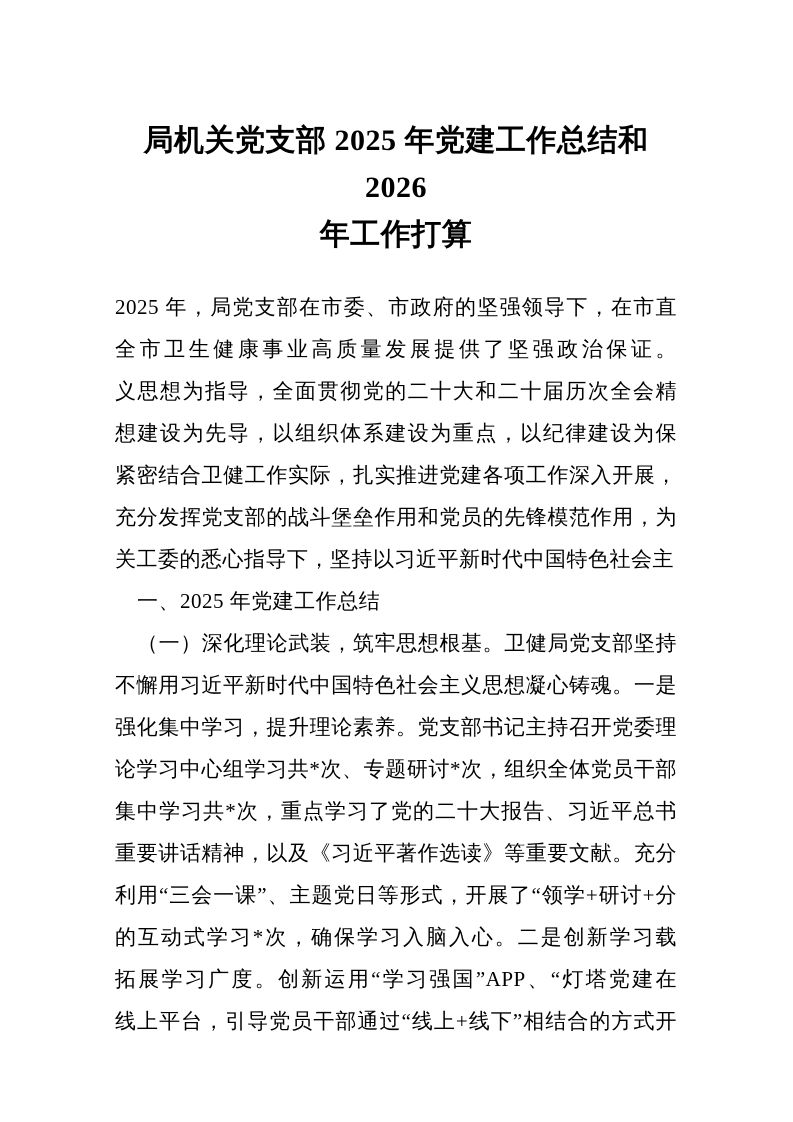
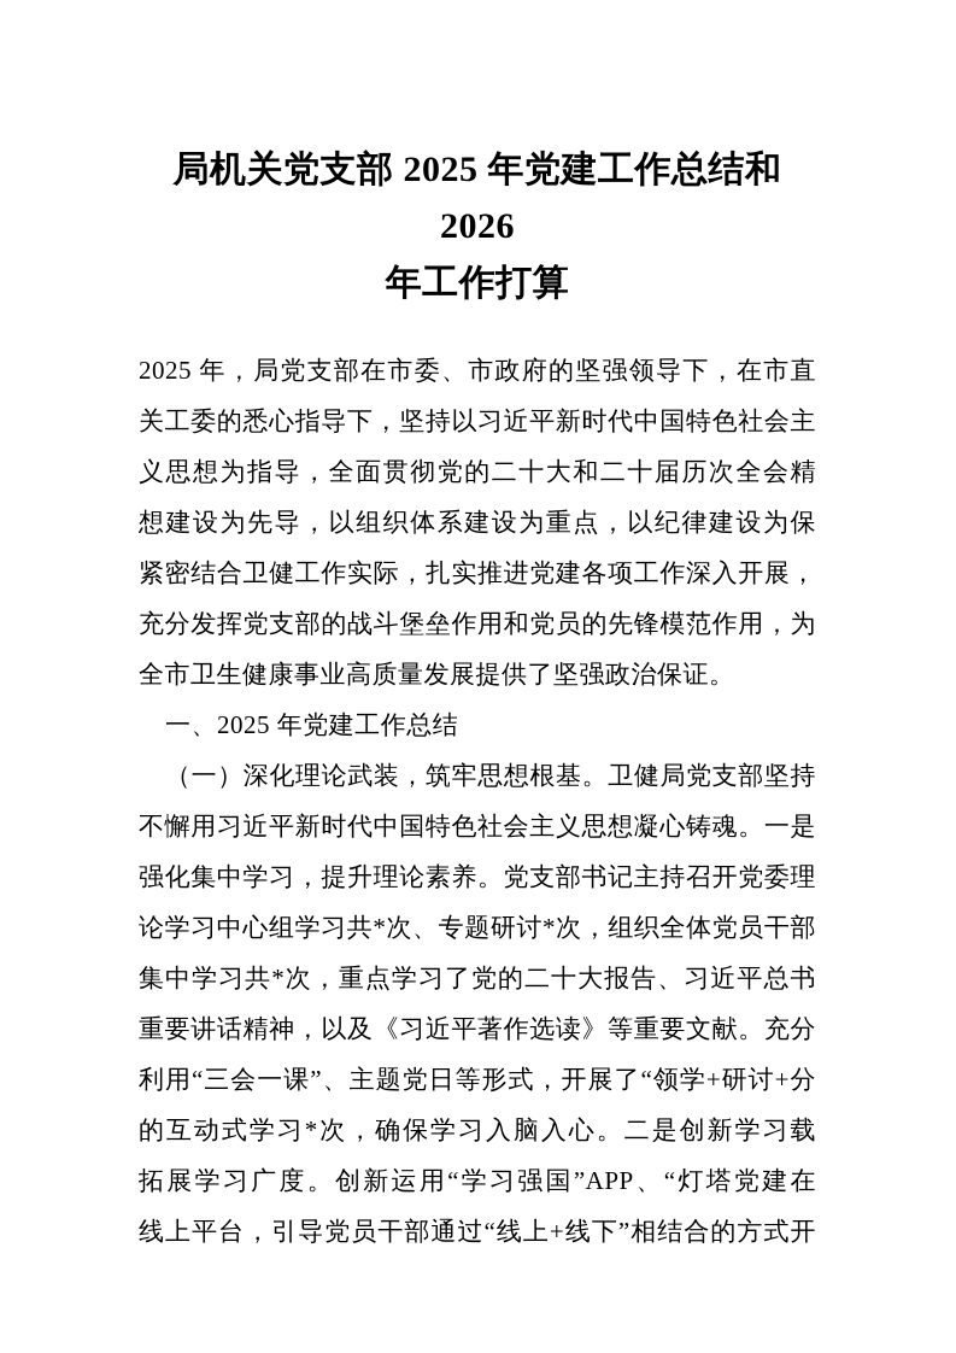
  局机关党支部 2025 年党建工作总结和 2026
  年工作打算
  2025 年，局党支部在市委、市政府的坚强领导下，在市直
- 全市卫生健康事业高质量发展提供了坚强政治保证。
+ 关工委的悉心指导下，坚持以习近平新时代中国特色社会主
  义思想为指导，全面贯彻党的二十大和二十届历次全会精
  想建设为先导，以组织体系建设为重点，以纪律建设为保
  紧密结合卫健工作实际，扎实推进党建各项工作深入开展，
  充分发挥党支部的战斗堡垒作用和党员的先锋模范作用，为
- 关工委的悉心指导下，坚持以习近平新时代中国特色社会主
+ 全市卫生健康事业高质量发展提供了坚强政治保证。
  一、2025 年党建工作总结
  （一）深化理论武装，筑牢思想根基。卫健局党支部坚持
  不懈用习近平新时代中国特色社会主义思想凝心铸魂。一是
  强化集中学习，提升理论素养。党支部书记主持召开党委理
  论学习中心组学习共*次、专题研讨*次，组织全体党员干部
  集中学习共*次，重点学习了党的二十大报告、习近平总书
  重要讲话精神，以及《习近平著作选读》等重要文献。充分
  利用“三会一课”、主题党日等形式，开展了“领学+研讨+分
  的互动式学习*次，确保学习入脑入心。二是创新学习载
  拓展学习广度。创新运用“学习强国”APP、“灯塔党建在
  线上平台，引导党员干部通过“线上+线下”相结合的方式开
